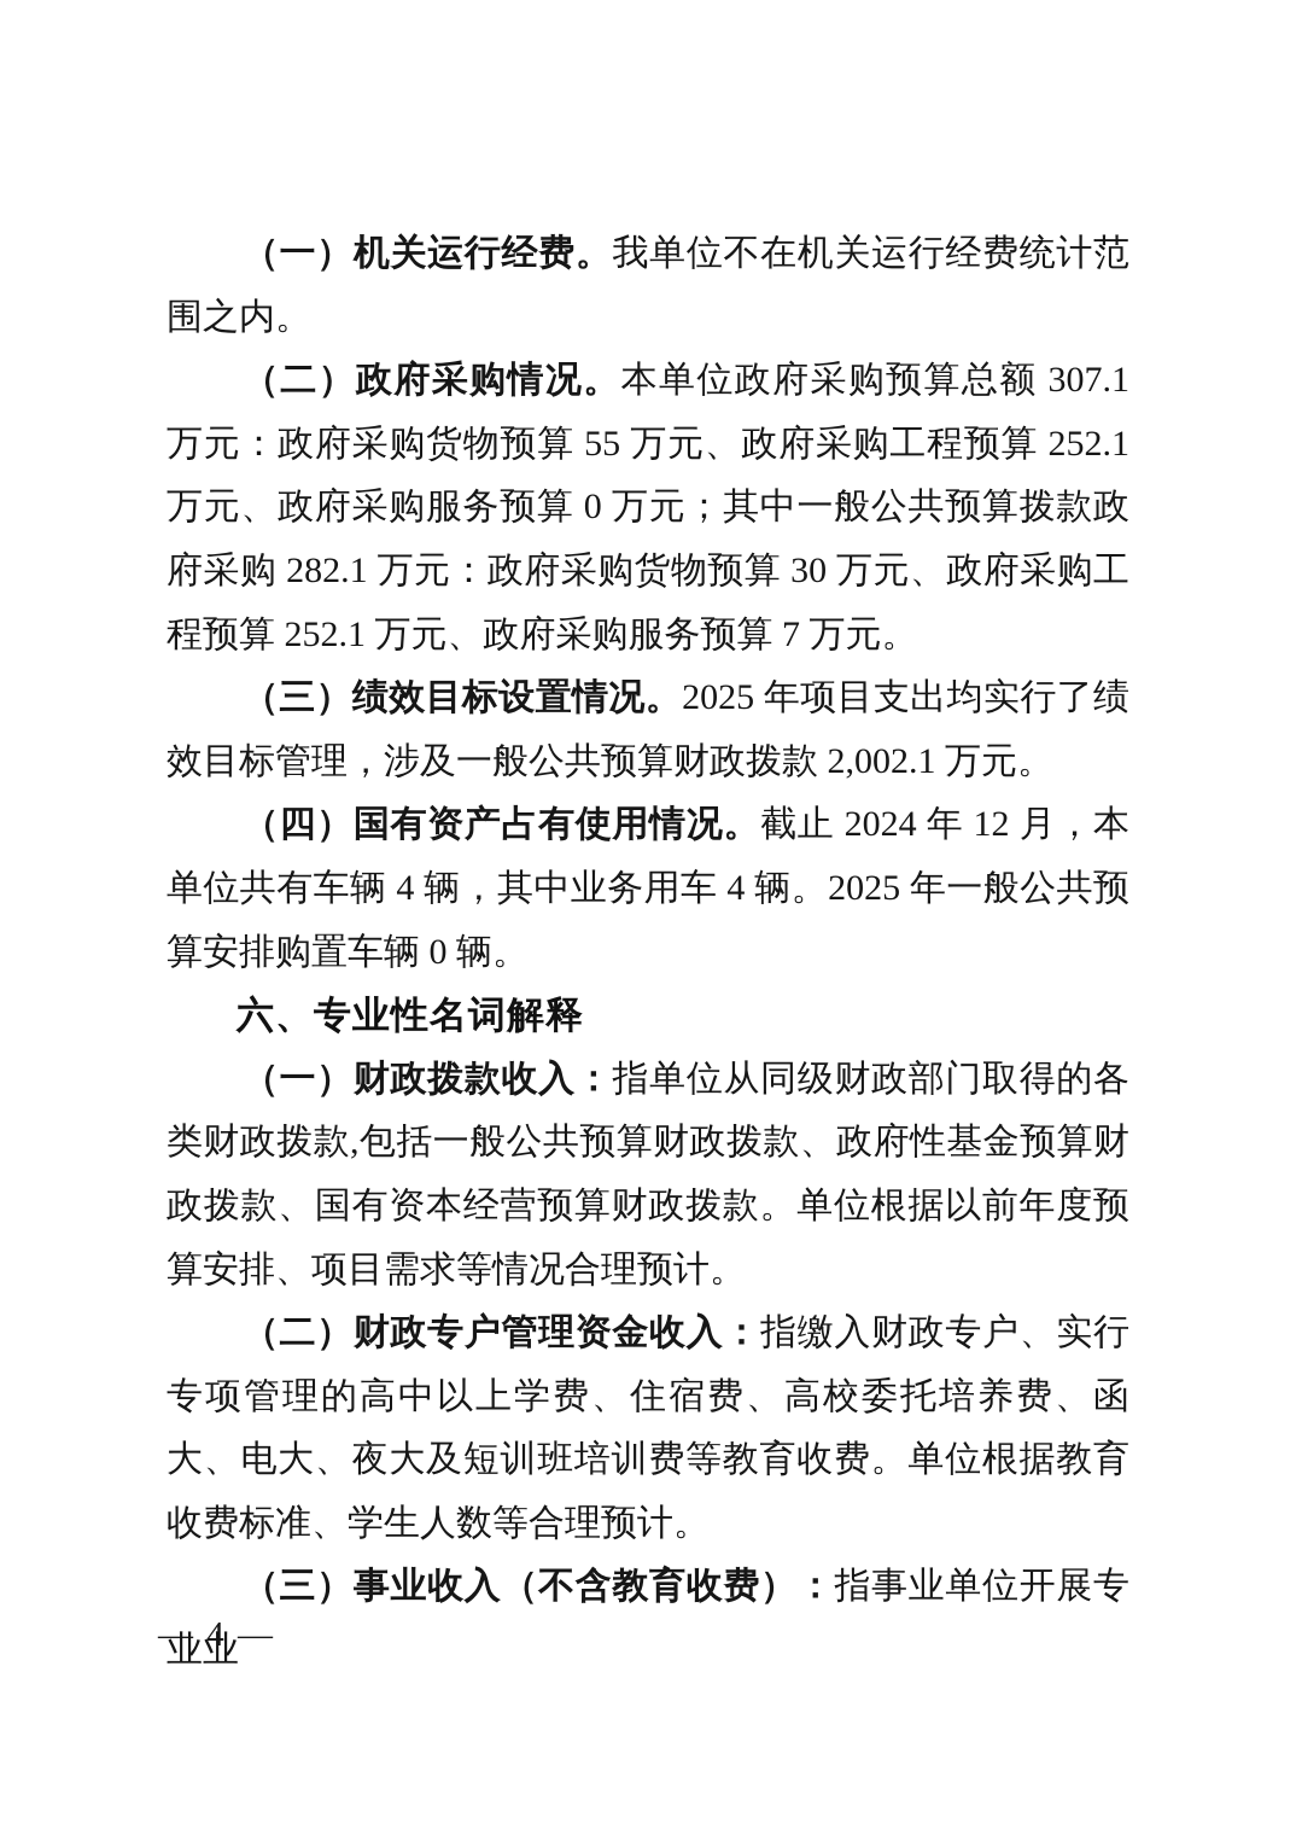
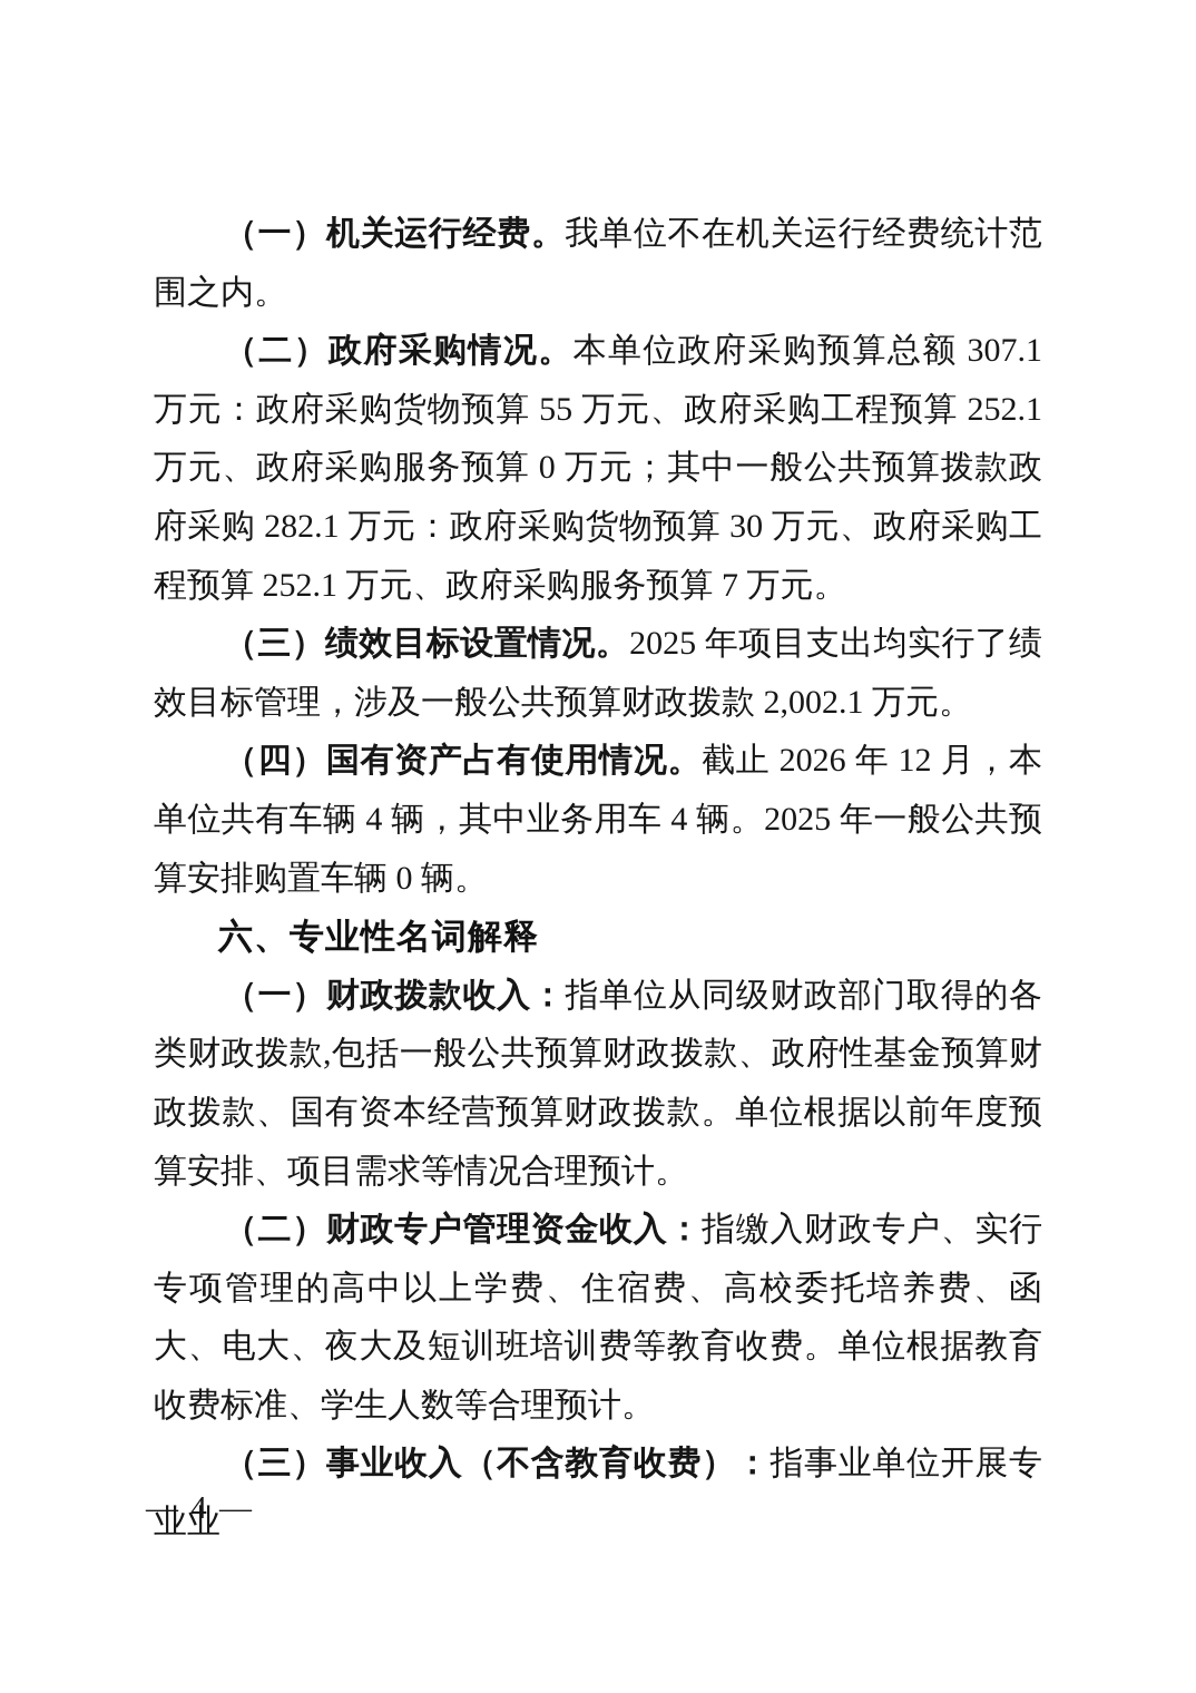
  （一）机关运行经费。我单位不在机关运行经费统计范围之内。
  （二）政府采购情况。本单位政府采购预算总额 307.1 万元：政府采购货物预算 55 万元、政府采购工程预算 252.1 万元、政府采购服务预算 0 万元；其中一般公共预算拨款政府采购 282.1 万元：政府采购货物预算 30 万元、政府采购工程预算 252.1 万元、政府采购服务预算 7 万元。
  （三）绩效目标设置情况。2025 年项目支出均实行了绩效目标管理，涉及一般公共预算财政拨款 2,002.1 万元。
- （四）国有资产占有使用情况。截止 2024 年 12 月，本单位共有车辆 4 辆，其中业务用车 4 辆。2025 年一般公共预算安排购置车辆 0 辆。
+ （四）国有资产占有使用情况。截止 2026 年 12 月，本单位共有车辆 4 辆，其中业务用车 4 辆。2025 年一般公共预算安排购置车辆 0 辆。
  六、专业性名词解释
  （一）财政拨款收入：指单位从同级财政部门取得的各类财政拨款,包括一般公共预算财政拨款、政府性基金预算财政拨款、国有资本经营预算财政拨款。单位根据以前年度预算安排、项目需求等情况合理预计。
  （二）财政专户管理资金收入：指缴入财政专户、实行专项管理的高中以上学费、住宿费、高校委托培养费、函大、电大、夜大及短训班培训费等教育收费。单位根据教育收费标准、学生人数等合理预计。
  （三）事业收入（不含教育收费）：指事业单位开展专业业
  — 4 —
